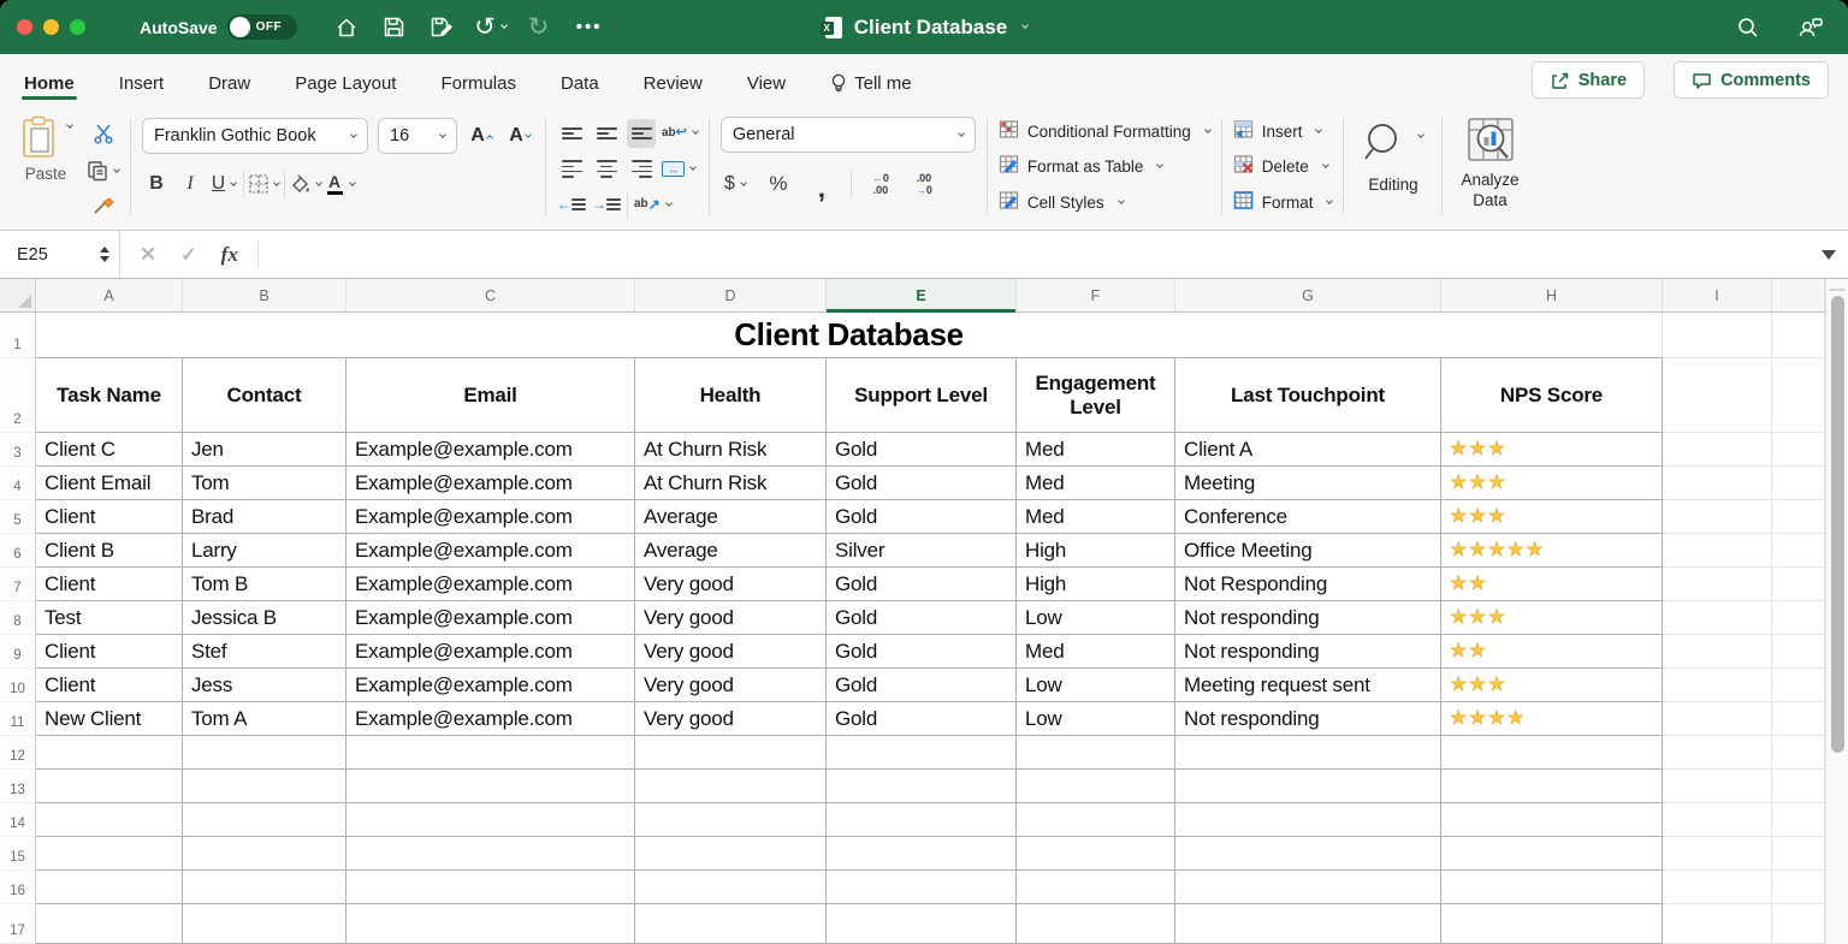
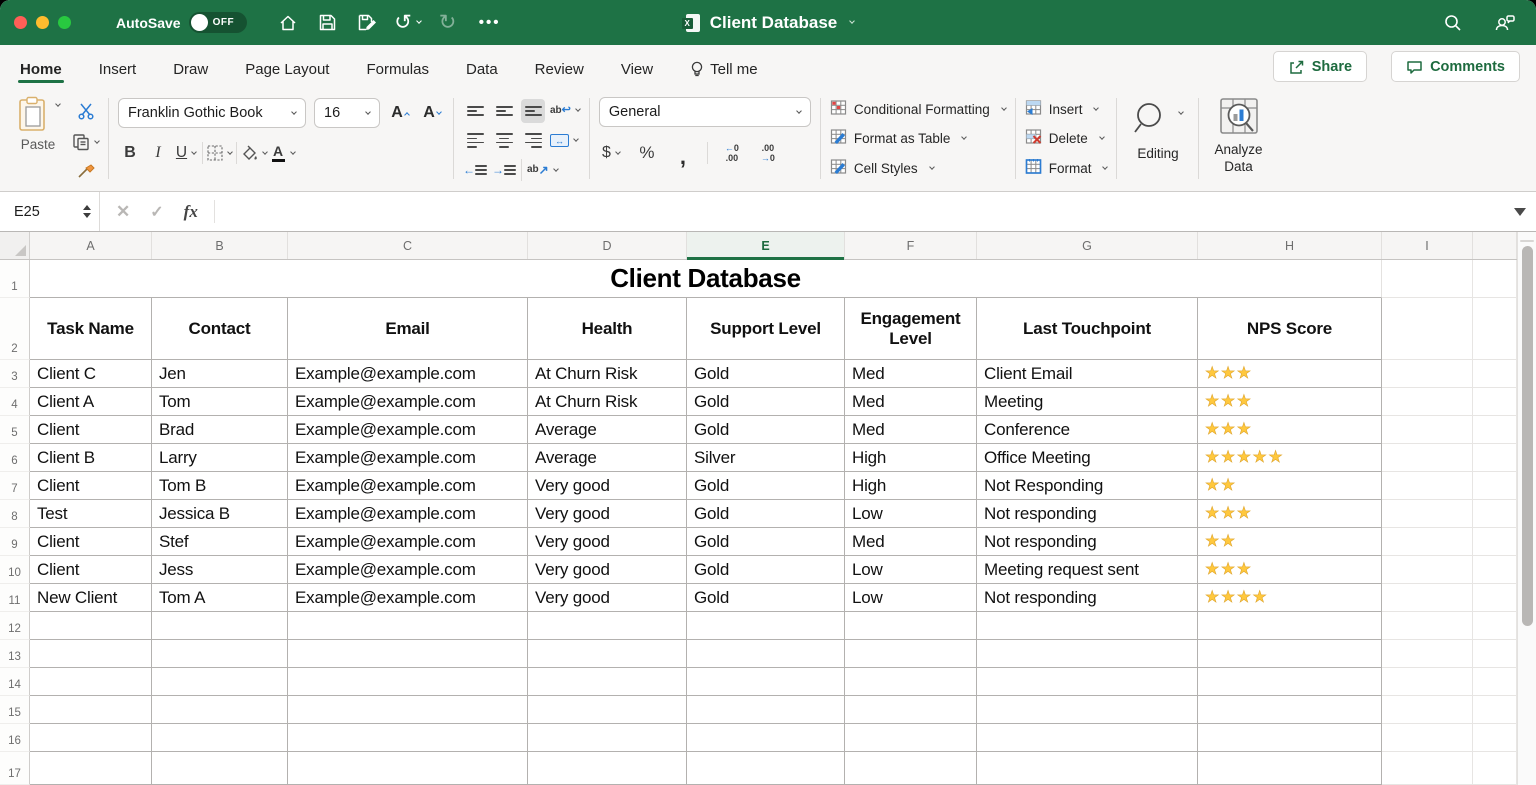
  AutoSave
  OFF
  ↺
  ↻
  •••
  X
  Client Database
  Home
  Insert
  Draw
  Page Layout
  Formulas
  Data
  Review
  View
  Tell me
  Share
  Comments
  Paste
  Franklin Gothic Book
  16
  A
  A
  B
  I
  U
  A
  ab
  ↩
  ↔
  ←
  →
  ab
  ↗
  General
  $
  %
  ,
  ←0
  .00
  .00
  →0
  Conditional Formatting
  Format as Table
  Cell Styles
  Insert
  Delete
  Format
  Editing
  Analyze
  Data
  E25
  ✕
  ✓
  fx
  A
  B
  C
  D
  E
  F
  G
  H
  I
  1
  Client Database
  2
  Task Name
  Contact
  Email
  Health
  Support Level
  Engagement Level
  Last Touchpoint
  NPS Score
  3
  Client C
  Jen
  Example@example.com
  At Churn Risk
  Gold
  Med
- Client A
+ Client Email
  ★★★
  4
- Client Email
+ Client A
  Tom
  Example@example.com
  At Churn Risk
  Gold
  Med
  Meeting
  ★★★
  5
  Client
  Brad
  Example@example.com
  Average
  Gold
  Med
  Conference
  ★★★
  6
  Client B
  Larry
  Example@example.com
  Average
  Silver
  High
  Office Meeting
  ★★★★★
  7
  Client
  Tom B
  Example@example.com
  Very good
  Gold
  High
  Not Responding
  ★★
  8
  Test
  Jessica B
  Example@example.com
  Very good
  Gold
  Low
  Not responding
  ★★★
  9
  Client
  Stef
  Example@example.com
  Very good
  Gold
  Med
  Not responding
  ★★
  10
  Client
  Jess
  Example@example.com
  Very good
  Gold
  Low
  Meeting request sent
  ★★★
  11
  New Client
  Tom A
  Example@example.com
  Very good
  Gold
  Low
  Not responding
  ★★★★
  12
  13
  14
  15
  16
  17
